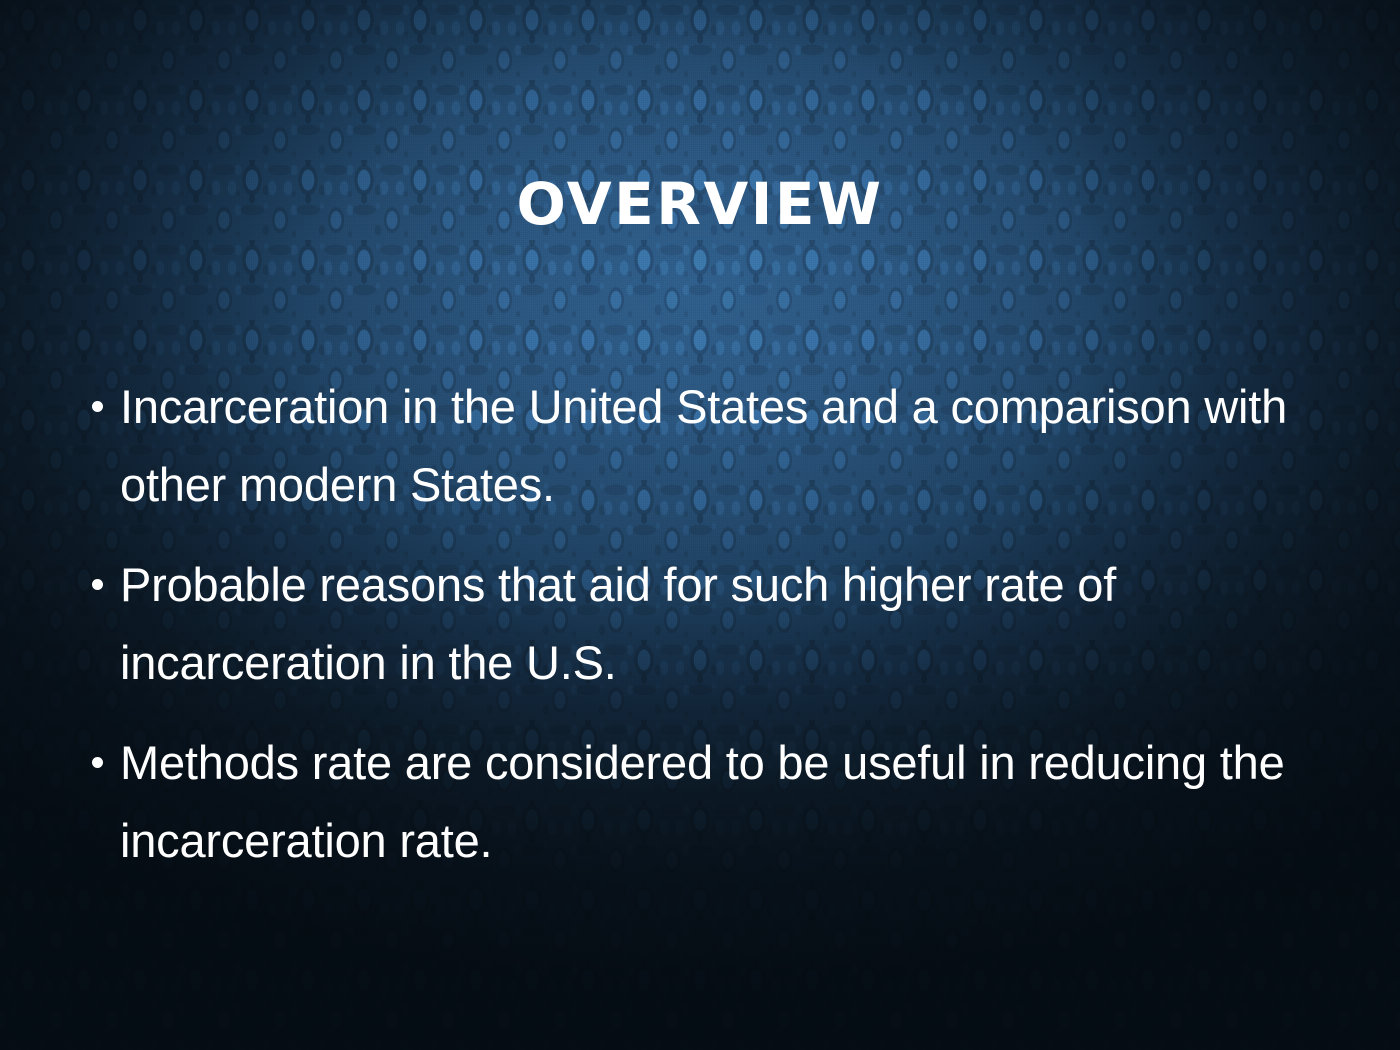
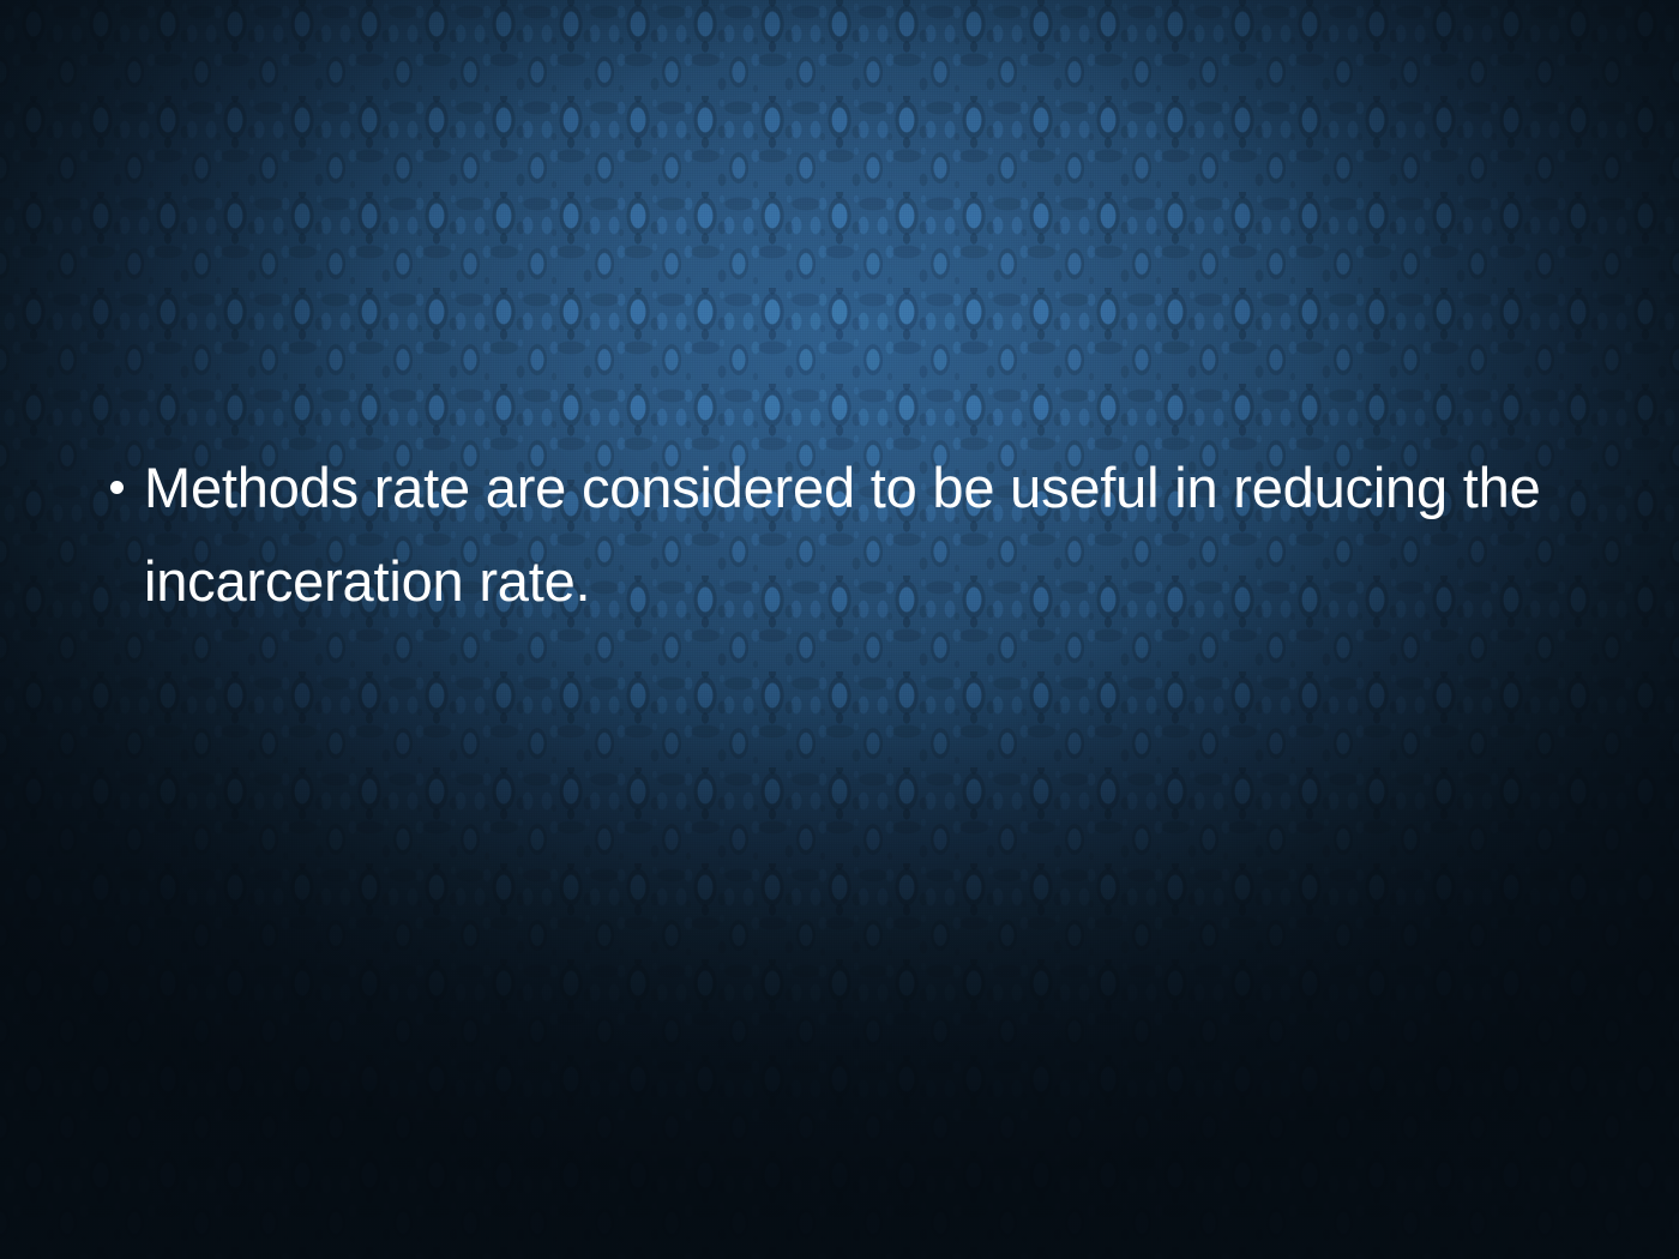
- OVERVIEW
- Incarceration in the United States and a comparison with other modern States.
- Probable reasons that aid for such higher rate of incarceration in the U.S.
  Methods rate are considered to be useful in reducing the incarceration rate.
